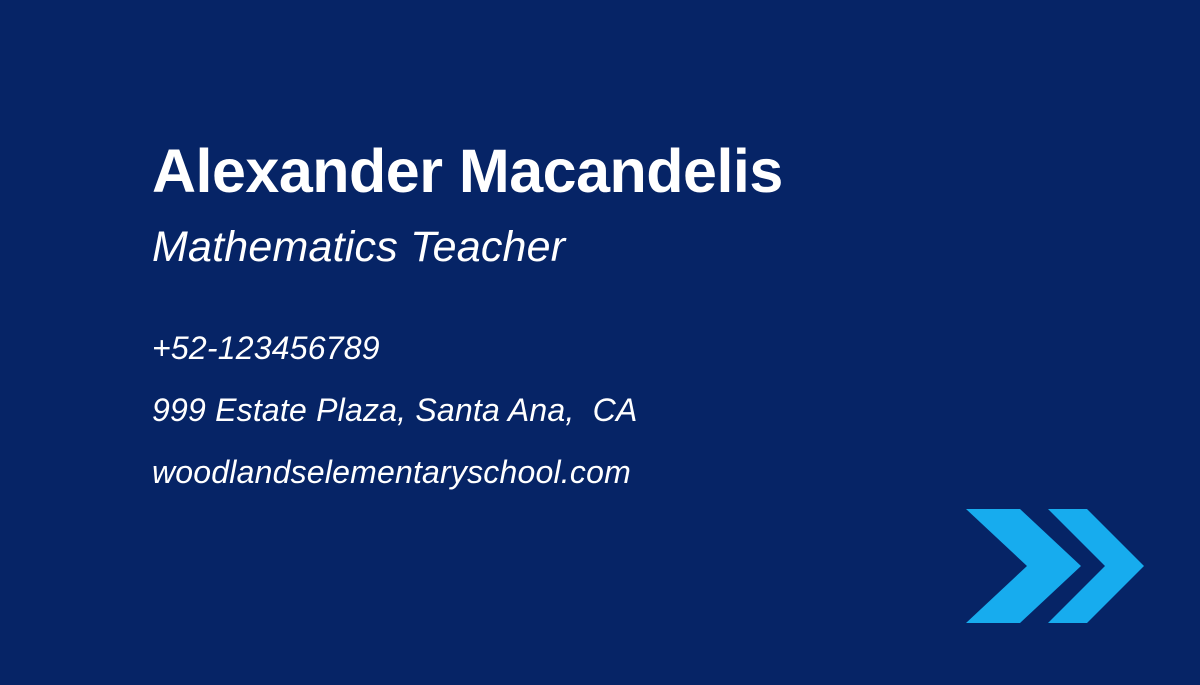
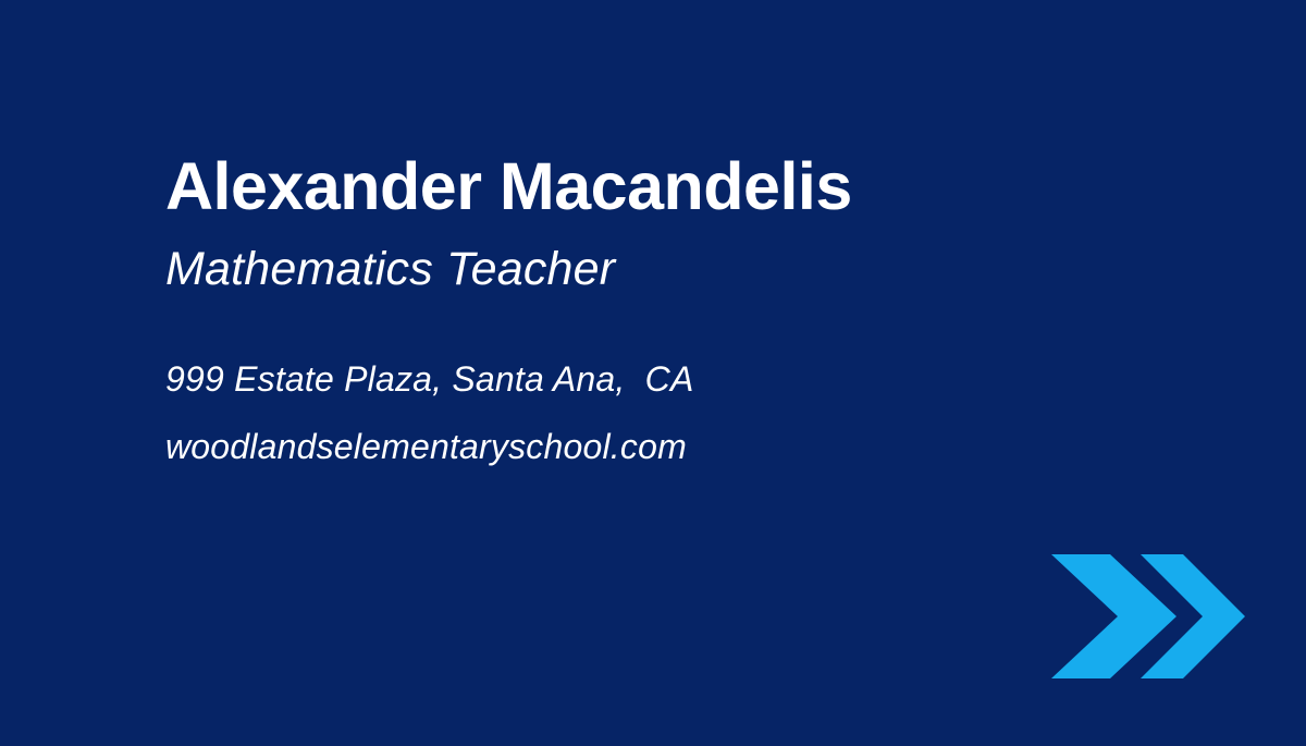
  Alexander Macandelis
  Mathematics Teacher
- +52-123456789
  999 Estate Plaza, Santa Ana, CA
  woodlandselementaryschool.com
